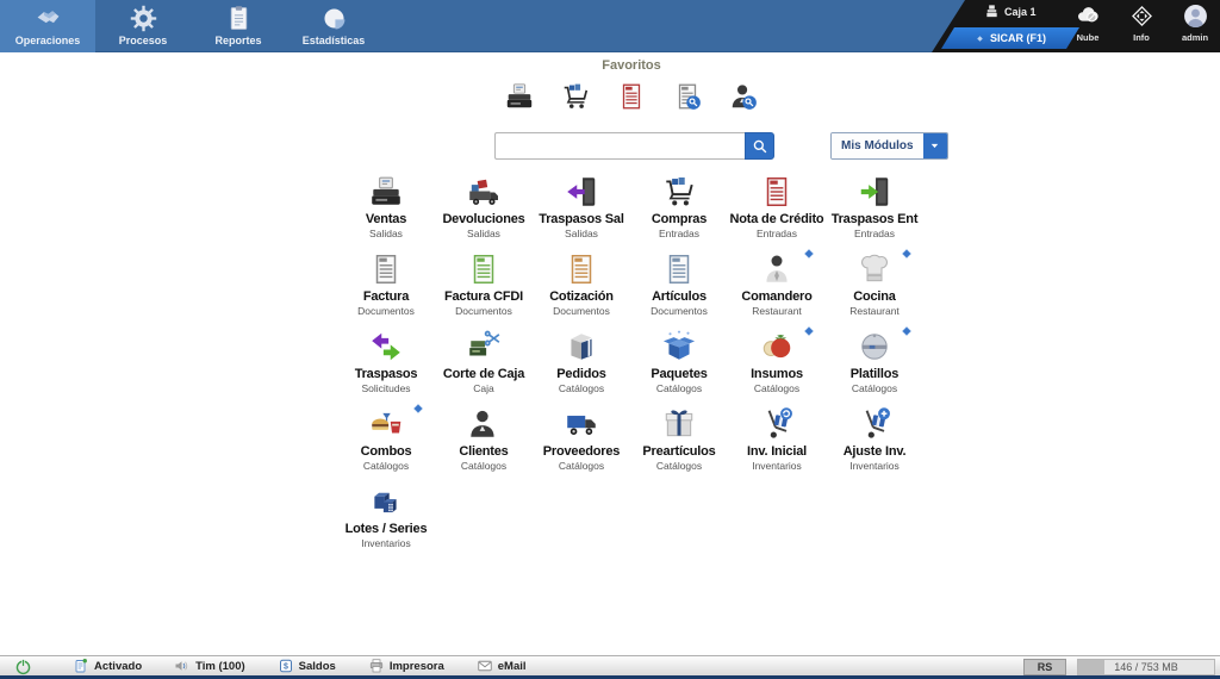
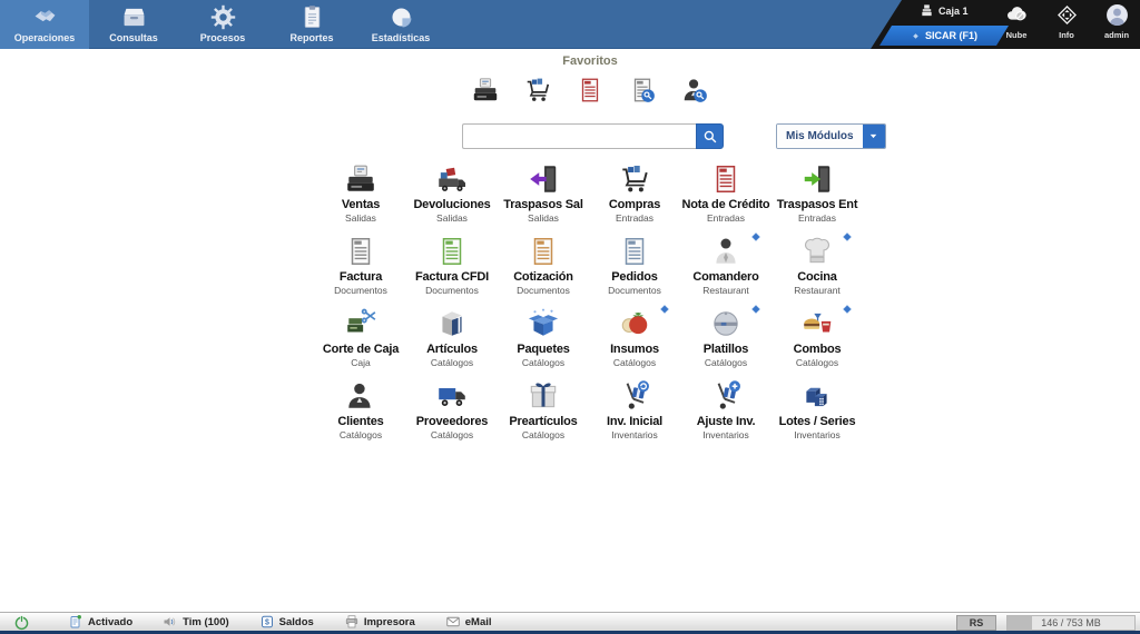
  Operaciones
+ Consultas
  Procesos
  Reportes
  Estadísticas
  Caja 1
  SICAR (F1)
  Nube
  Info
  admin
  Favoritos
  Mis Módulos
  Ventas
  Salidas
  Devoluciones
  Salidas
  Traspasos Sal
  Salidas
  Compras
  Entradas
  Nota de Crédito
  Entradas
  Traspasos Ent
  Entradas
  Factura
  Documentos
  Factura CFDI
  Documentos
  Cotización
  Documentos
- Artículos
+ Pedidos
  Documentos
  Comandero
  Restaurant
  Cocina
  Restaurant
- Traspasos
- Solicitudes
  Corte de Caja
  Caja
- Pedidos
+ Artículos
  Catálogos
  Paquetes
  Catálogos
  Insumos
  Catálogos
  Platillos
  Catálogos
  Combos
  Catálogos
  Clientes
  Catálogos
  Proveedores
  Catálogos
  Preartículos
  Catálogos
  Inv. Inicial
  Inventarios
  Ajuste Inv.
  Inventarios
  Lotes / Series
  Inventarios
  Activado
  Tim (100)
  Saldos
  Impresora
  eMail
  RS
  146 / 753 MB
